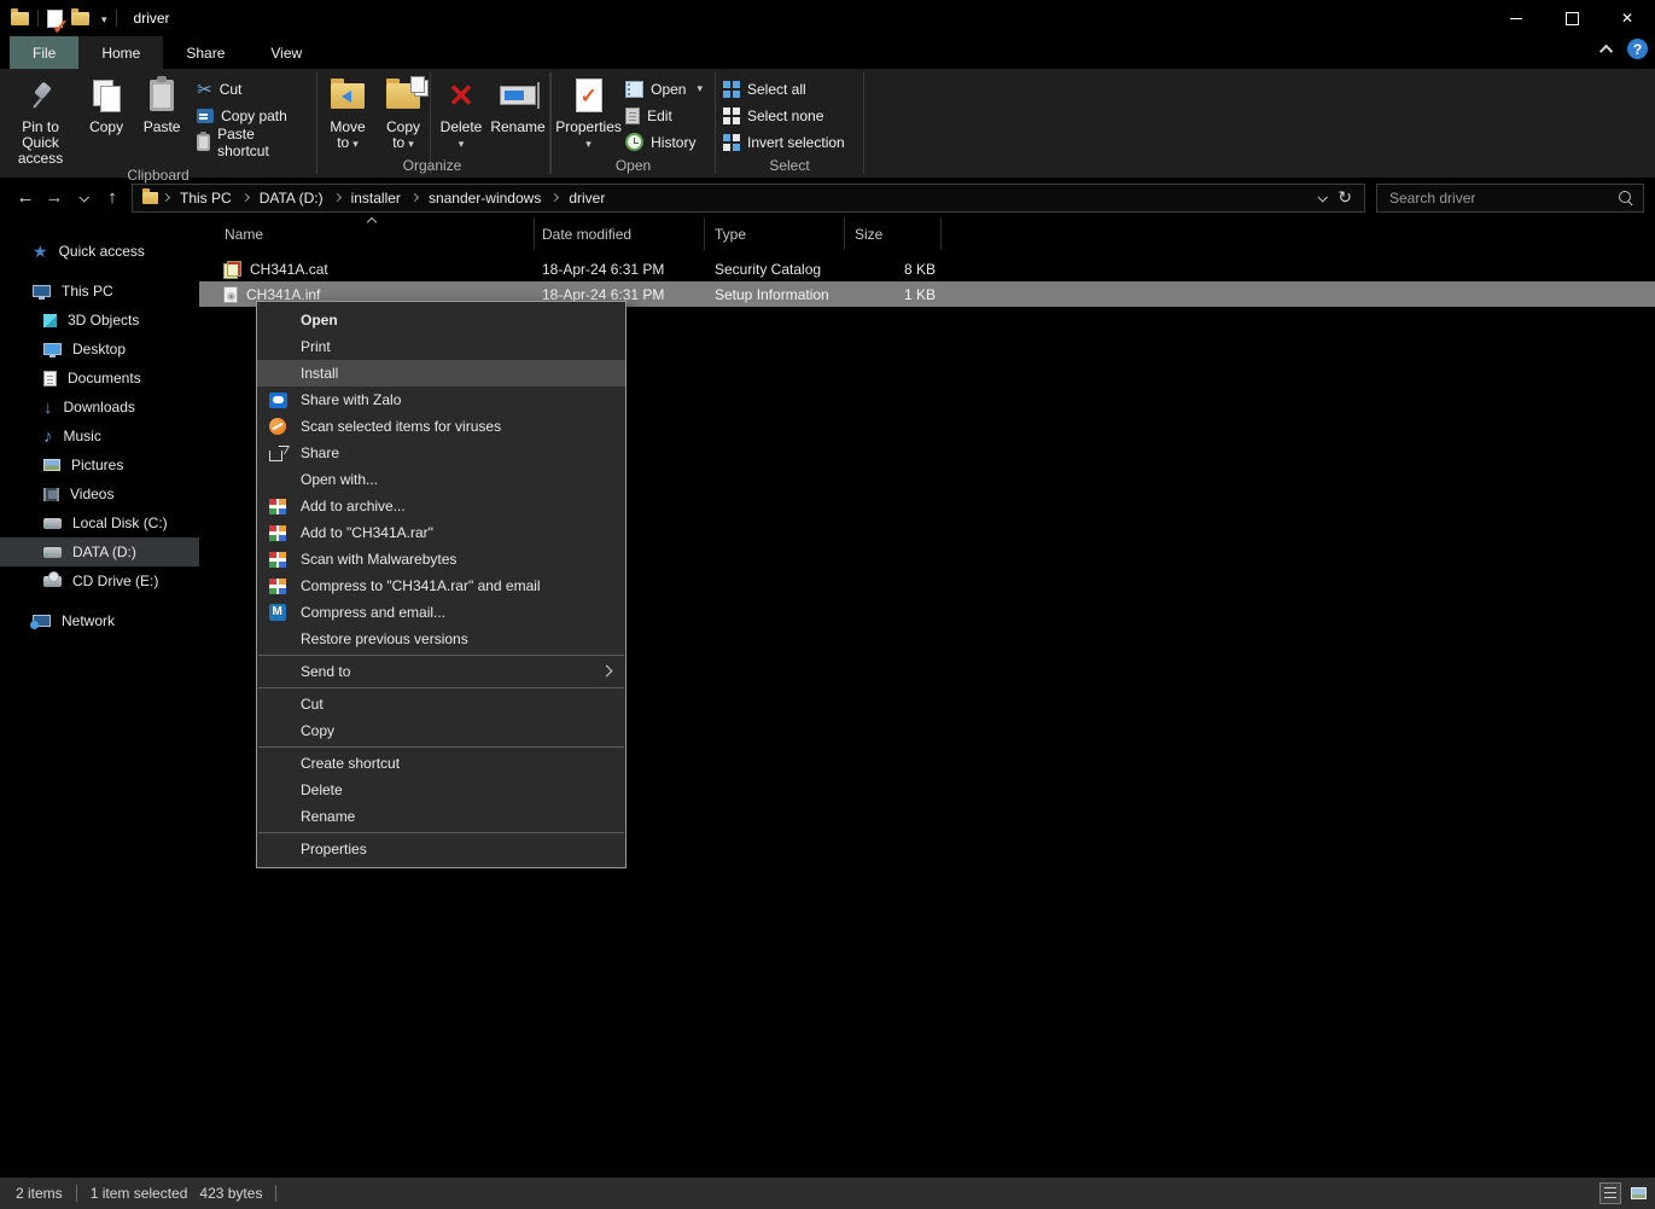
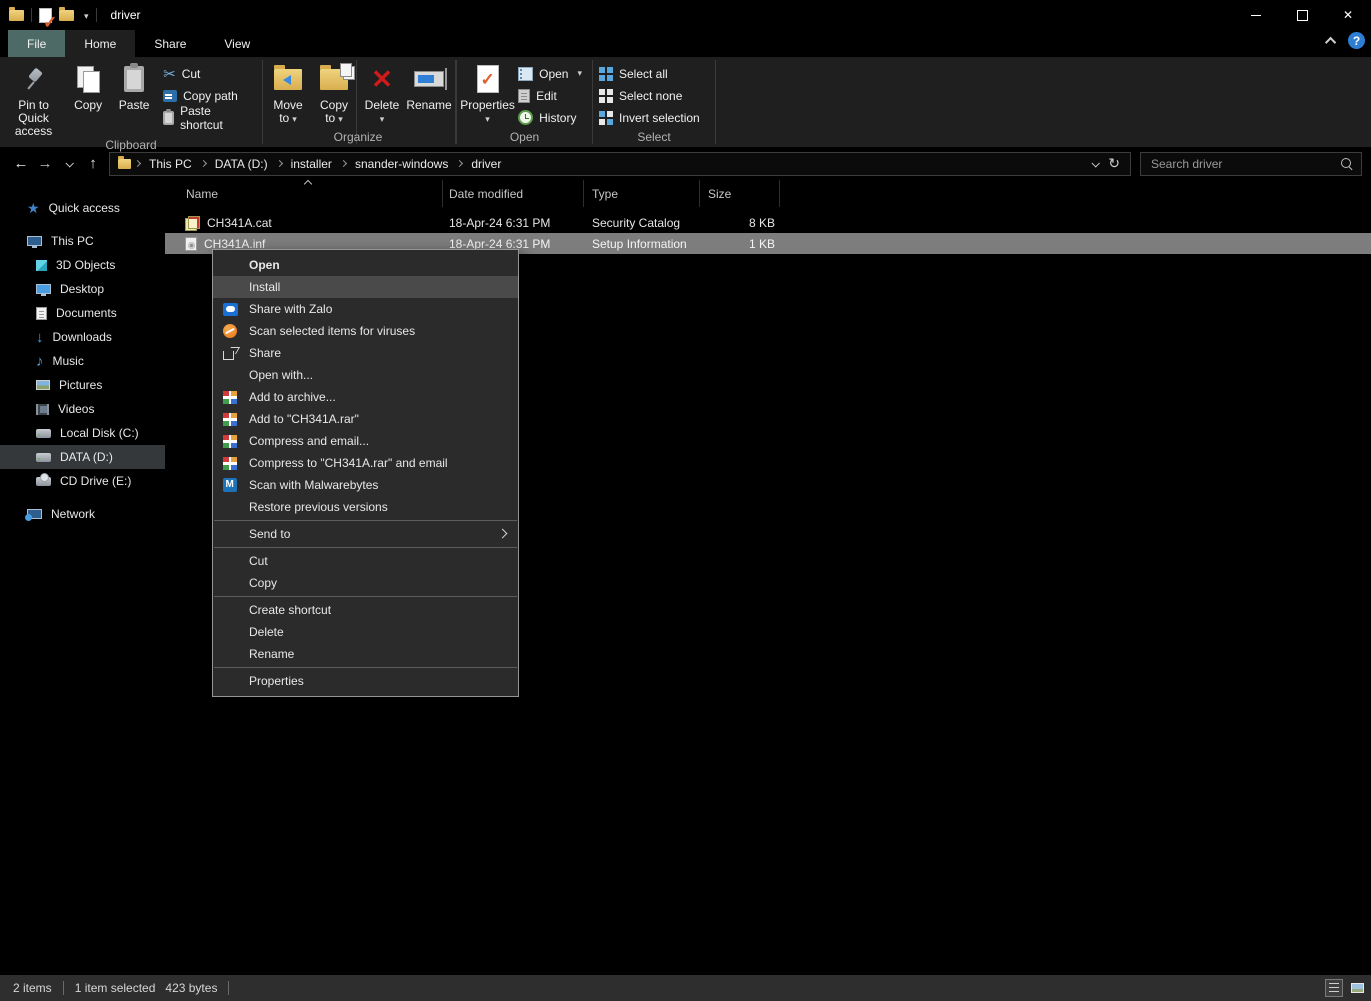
  driver
  File
  Home
  Share
  View
  Pin to Quick access
  Copy
  Paste
  Cut
  Copy path
  Paste shortcut
  Clipboard
  Move to
  Copy to
  Delete
  Rename
  Organize
  Properties
  Open
  Edit
  History
  Open
  Select all
  Select none
  Invert selection
  Select
  This PC
  DATA (D:)
  installer
  snander-windows
  driver
  Search driver
  Quick access
  This PC
  3D Objects
  Desktop
  Documents
  Downloads
  Music
  Pictures
  Videos
  Local Disk (C:)
  DATA (D:)
  CD Drive (E:)
  Network
  Name
  Date modified
  Type
  Size
  CH341A.cat
  18-Apr-24 6:31 PM
  Security Catalog
  8 KB
  CH341A.inf
  18-Apr-24 6:31 PM
  Setup Information
  1 KB
  Open
- Print
  Install
  Share with Zalo
  Scan selected items for viruses
  Share
  Open with...
  Add to archive...
  Add to "CH341A.rar"
- Scan with Malwarebytes
+ Compress and email...
  Compress to "CH341A.rar" and email
- Compress and email...
+ Scan with Malwarebytes
  Restore previous versions
  Send to
  Cut
  Copy
  Create shortcut
  Delete
  Rename
  Properties
  2 items
  1 item selected
  423 bytes
